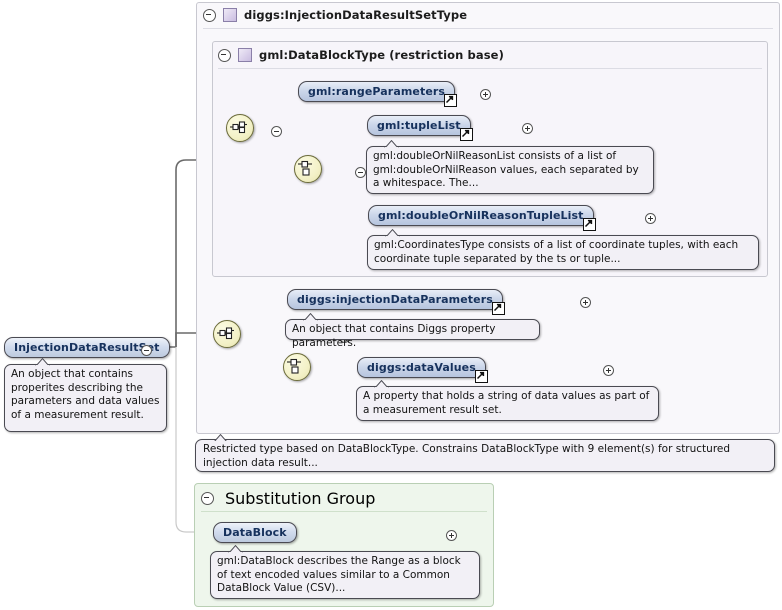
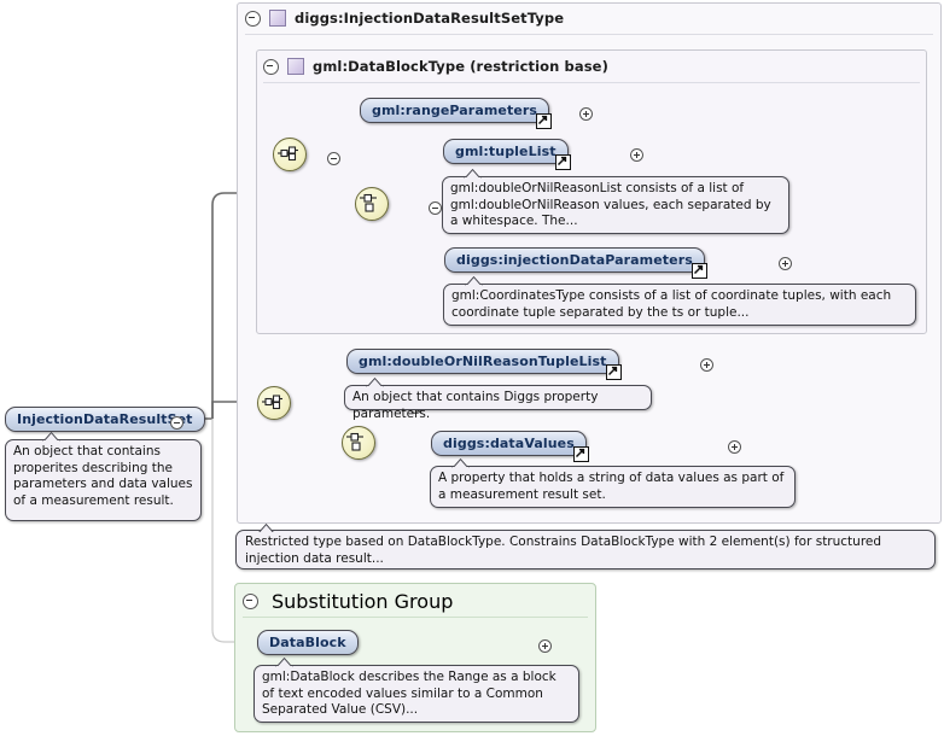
  diggs:InjectionDataResultSetType
  gml:DataBlockType (restriction base)
  InjectionDataResultt
  An object that contains properites describing the parameters and data values of a measurement result.
  gml:rangeParameters
  gml:tupleList
  gml:doubleOrNilReasonList consists of a list of gml:doubleOrNilReason values, each separated by a whitespace. The...
- gml:doubleOrNilReasonTupleList
+ diggs:injectionDataParameters
  gml:CoordinatesType consists of a list of coordinate tuples, with each coordinate tuple separated by the ts or tuple...
- diggs:injectionDataParameters
+ gml:doubleOrNilReasonTupleList
  An object that contains Diggs property parameters.
  diggs:dataValues
  A property that holds a string of data values as part of a measurement result set.
- Restricted type based on DataBlockType. Constrains DataBlockType with 9 element(s) for structured injection data result...
+ Restricted type based on DataBlockType. Constrains DataBlockType with 2 element(s) for structured injection data result...
  Substitution Group
  DataBlock
- gml:DataBlock describes the Range as a block of text encoded values similar to a Common DataBlock Value (CSV)...
+ gml:DataBlock describes the Range as a block of text encoded values similar to a Common Separated Value (CSV)...
